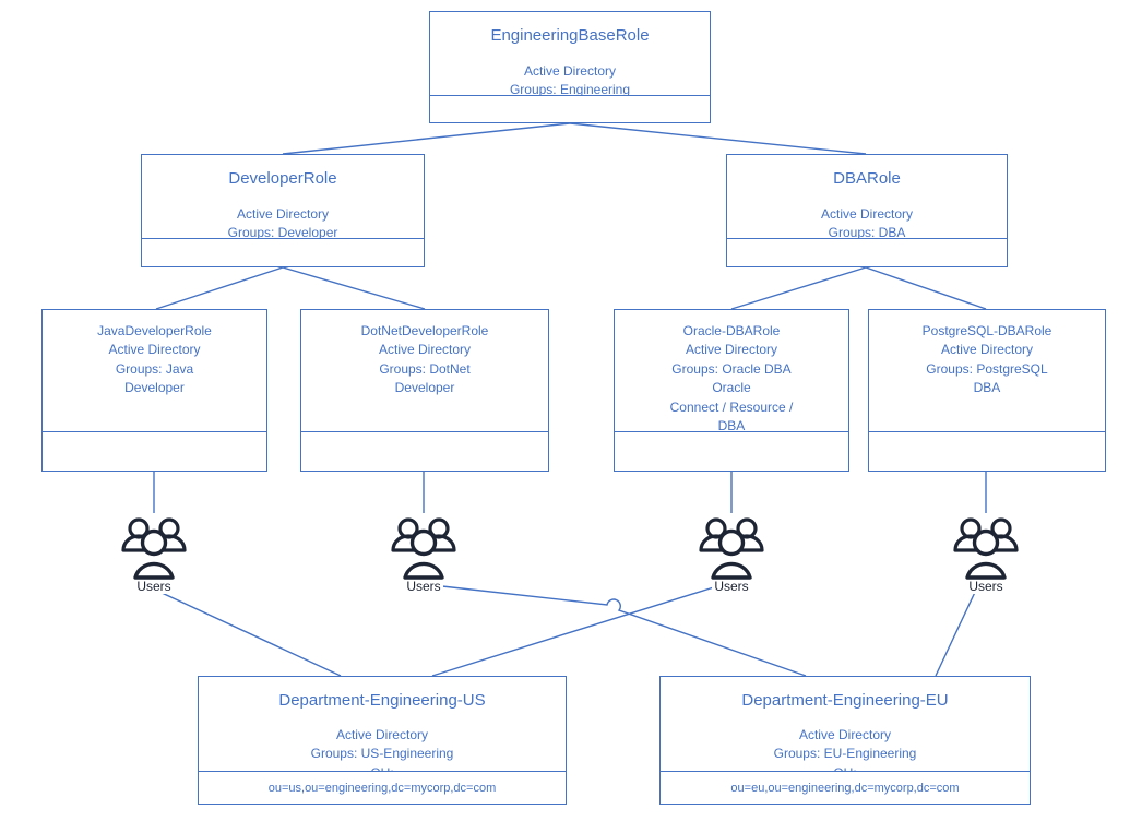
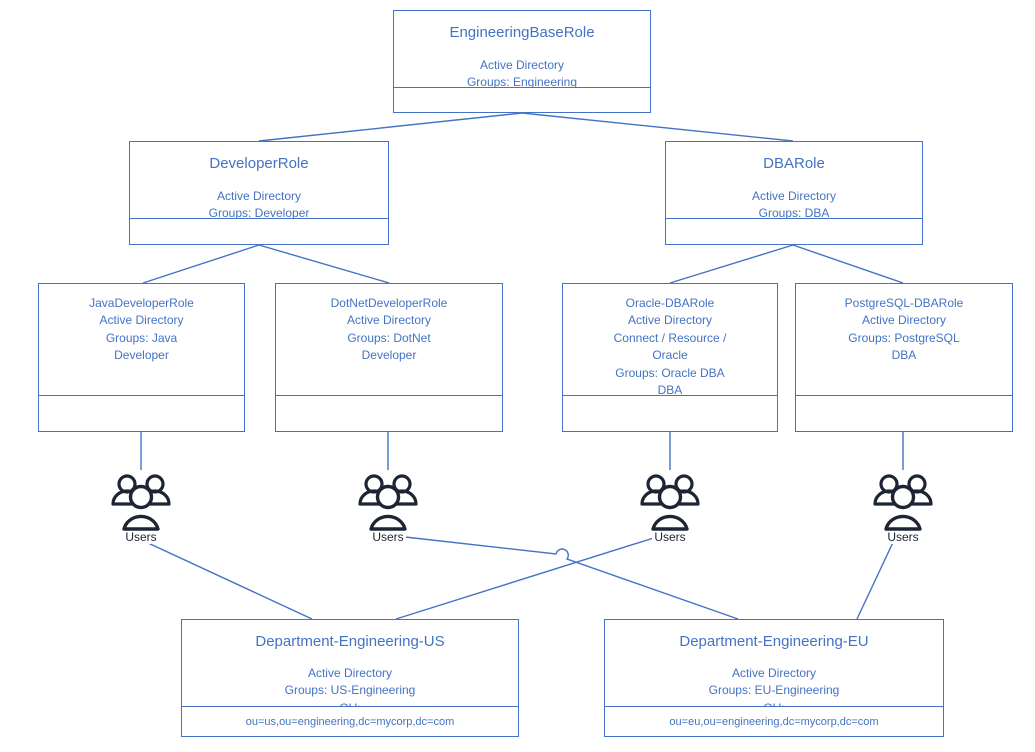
  EngineeringBaseRole
  Active Directory
  Groups: Engineering
  DeveloperRole
  Active Directory
  Groups: Developer
  DBARole
  Active Directory
  Groups: DBA
  JavaDeveloperRole
  Active Directory
  Groups: Java
  Developer
  DotNetDeveloperRole
  Active Directory
  Groups: DotNet
  Developer
  Oracle-DBARole
  Active Directory
- Groups: Oracle DBA
+ Connect / Resource /
  Oracle
- Connect / Resource /
+ Groups: Oracle DBA
  DBA
  PostgreSQL-DBARole
  Active Directory
  Groups: PostgreSQL
  DBA
  Users
  Users
  Users
  Users
  Department-Engineering-US
  Active Directory
  Groups: US-Engineering
  ou=us,ou=engineering,dc=mycorp,dc=com
  Department-Engineering-EU
  Active Directory
  Groups: EU-Engineering
  ou=eu,ou=engineering,dc=mycorp,dc=com
